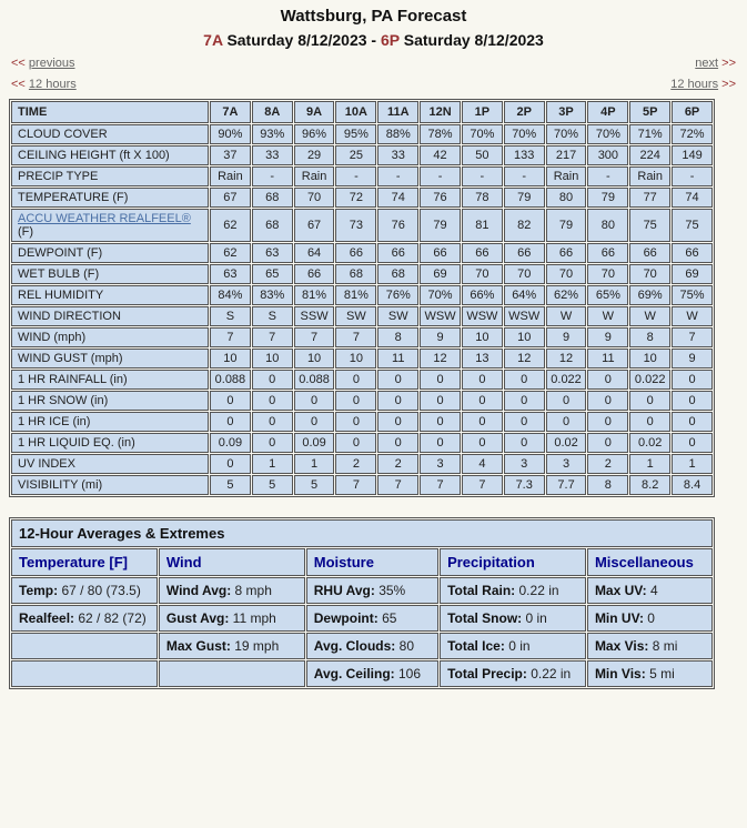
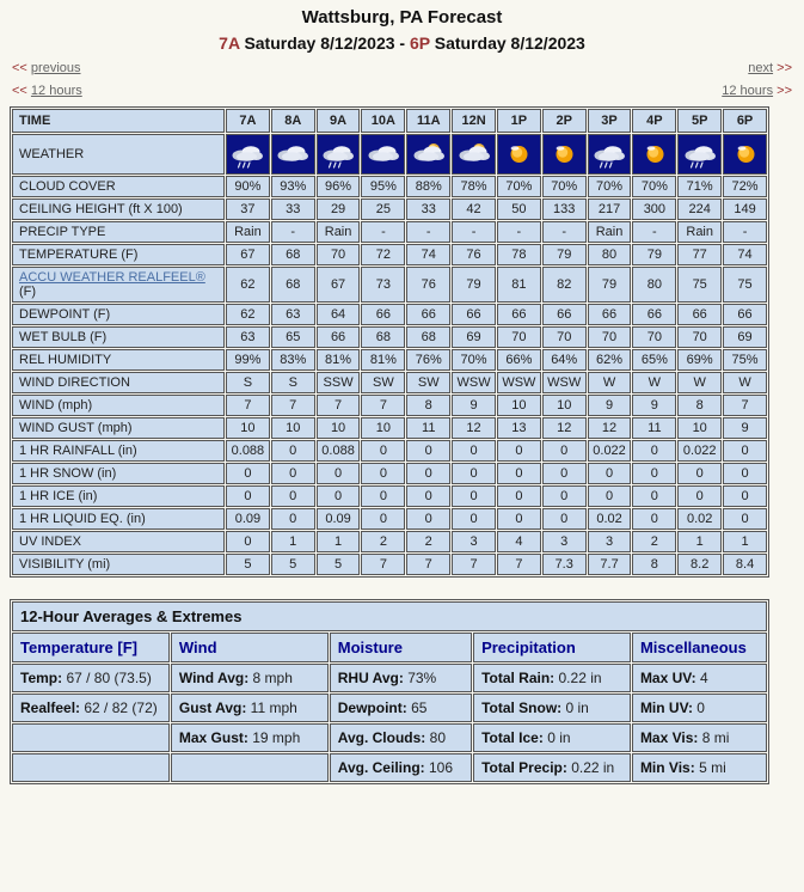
  Wattsburg, PA Forecast
  7A Saturday 8/12/2023 - 6P Saturday 8/12/2023
  << previous
  next >>
  << 12 hours
  12 hours >>
  TIME	7A	8A	9A	10A	11A	12N	1P	2P	3P	4P	5P	6P
+ WEATHER
  CLOUD COVER	90%	93%	96%	95%	88%	78%	70%	70%	70%	70%	71%	72%
  CEILING HEIGHT (ft X 100)	37	33	29	25	33	42	50	133	217	300	224	149
  PRECIP TYPE	Rain	-	Rain	-	-	-	-	-	Rain	-	Rain	-
  TEMPERATURE (F)	67	68	70	72	74	76	78	79	80	79	77	74
  ACCU WEATHER REALFEEL® (F)	62	68	67	73	76	79	81	82	79	80	75	75
  DEWPOINT (F)	62	63	64	66	66	66	66	66	66	66	66	66
  WET BULB (F)	63	65	66	68	68	69	70	70	70	70	70	69
- REL HUMIDITY	84%	83%	81%	81%	76%	70%	66%	64%	62%	65%	69%	75%
+ REL HUMIDITY	99%	83%	81%	81%	76%	70%	66%	64%	62%	65%	69%	75%
  WIND DIRECTION	S	S	SSW	SW	SW	WSW	WSW	WSW	W	W	W	W
  WIND (mph)	7	7	7	7	8	9	10	10	9	9	8	7
  WIND GUST (mph)	10	10	10	10	11	12	13	12	12	11	10	9
  1 HR RAINFALL (in)	0.088	0	0.088	0	0	0	0	0	0.022	0	0.022	0
  1 HR SNOW (in)	0	0	0	0	0	0	0	0	0	0	0	0
  1 HR ICE (in)	0	0	0	0	0	0	0	0	0	0	0	0
  1 HR LIQUID EQ. (in)	0.09	0	0.09	0	0	0	0	0	0.02	0	0.02	0
  UV INDEX	0	1	1	2	2	3	4	3	3	2	1	1
  VISIBILITY (mi)	5	5	5	7	7	7	7	7.3	7.7	8	8.2	8.4
  12-Hour Averages & Extremes
  Temperature [F]	Wind	Moisture	Precipitation	Miscellaneous
- Temp: 67 / 80 (73.5)	Wind Avg: 8 mph	RHU Avg: 35%	Total Rain: 0.22 in	Max UV: 4
+ Temp: 67 / 80 (73.5)	Wind Avg: 8 mph	RHU Avg: 73%	Total Rain: 0.22 in	Max UV: 4
  Realfeel: 62 / 82 (72)	Gust Avg: 11 mph	Dewpoint: 65	Total Snow: 0 in	Min UV: 0
  	Max Gust: 19 mph	Avg. Clouds: 80	Total Ice: 0 in	Max Vis: 8 mi
  		Avg. Ceiling: 106	Total Precip: 0.22 in	Min Vis: 5 mi
